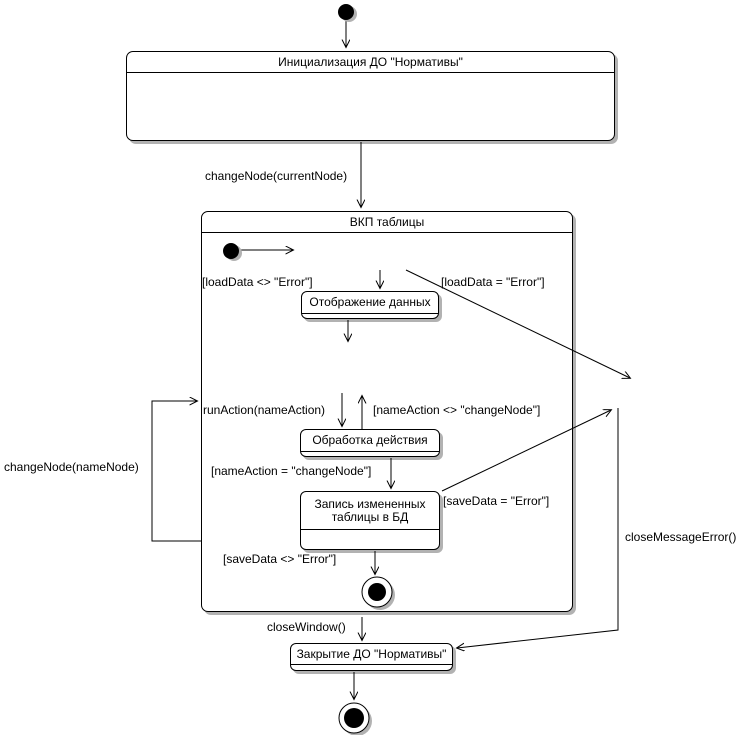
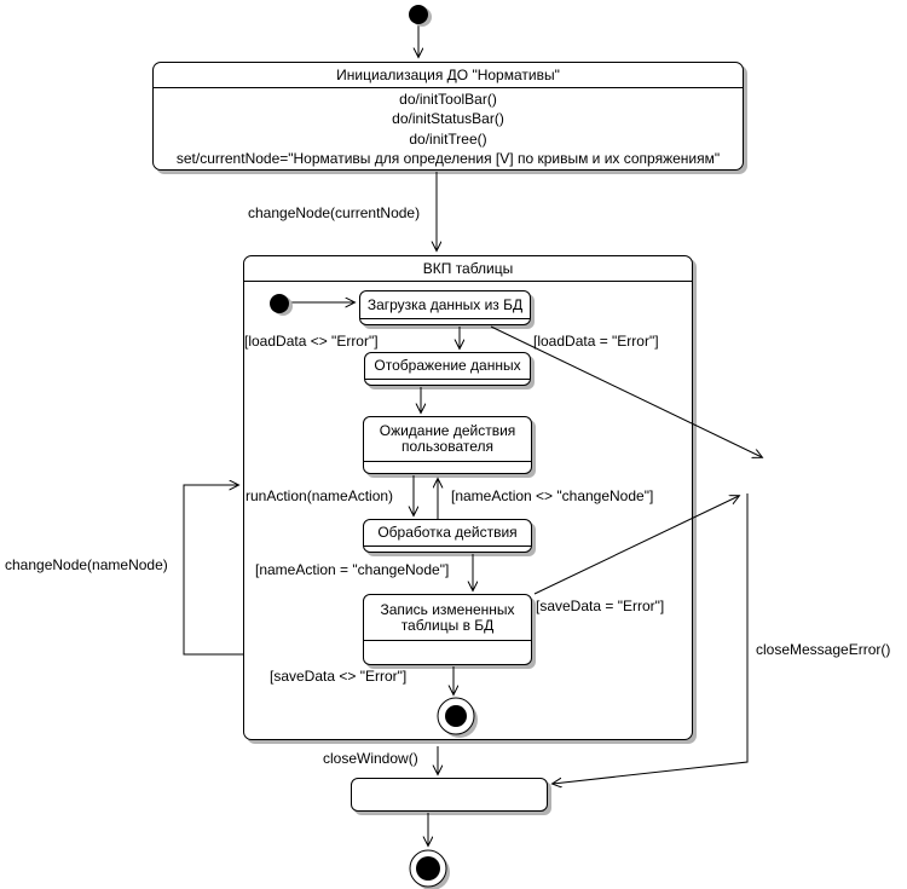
  ВКП таблицы
  Инициализация ДО "Нормативы"
+ do/initToolBar()
+ do/initStatusBar()
+ do/initTree()
+ set/currentNode="Нормативы для определения [V] по кривым и их сопряжениям"
+ Загрузка данных из БД
  Отображение данных
+ Ожидание действия пользователя
  Обработка действия
  Запись измененных таблицы в БД
- Закрытие ДО "Нормативы"
  changeNode(currentNode)
  [loadData <> "Error"]
  [loadData = "Error"]
  runAction(nameAction)
  [nameAction <> "changeNode"]
  [nameAction = "changeNode"]
  [saveData = "Error"]
  [saveData <> "Error"]
  changeNode(nameNode)
  closeWindow()
  closeMessageError()
